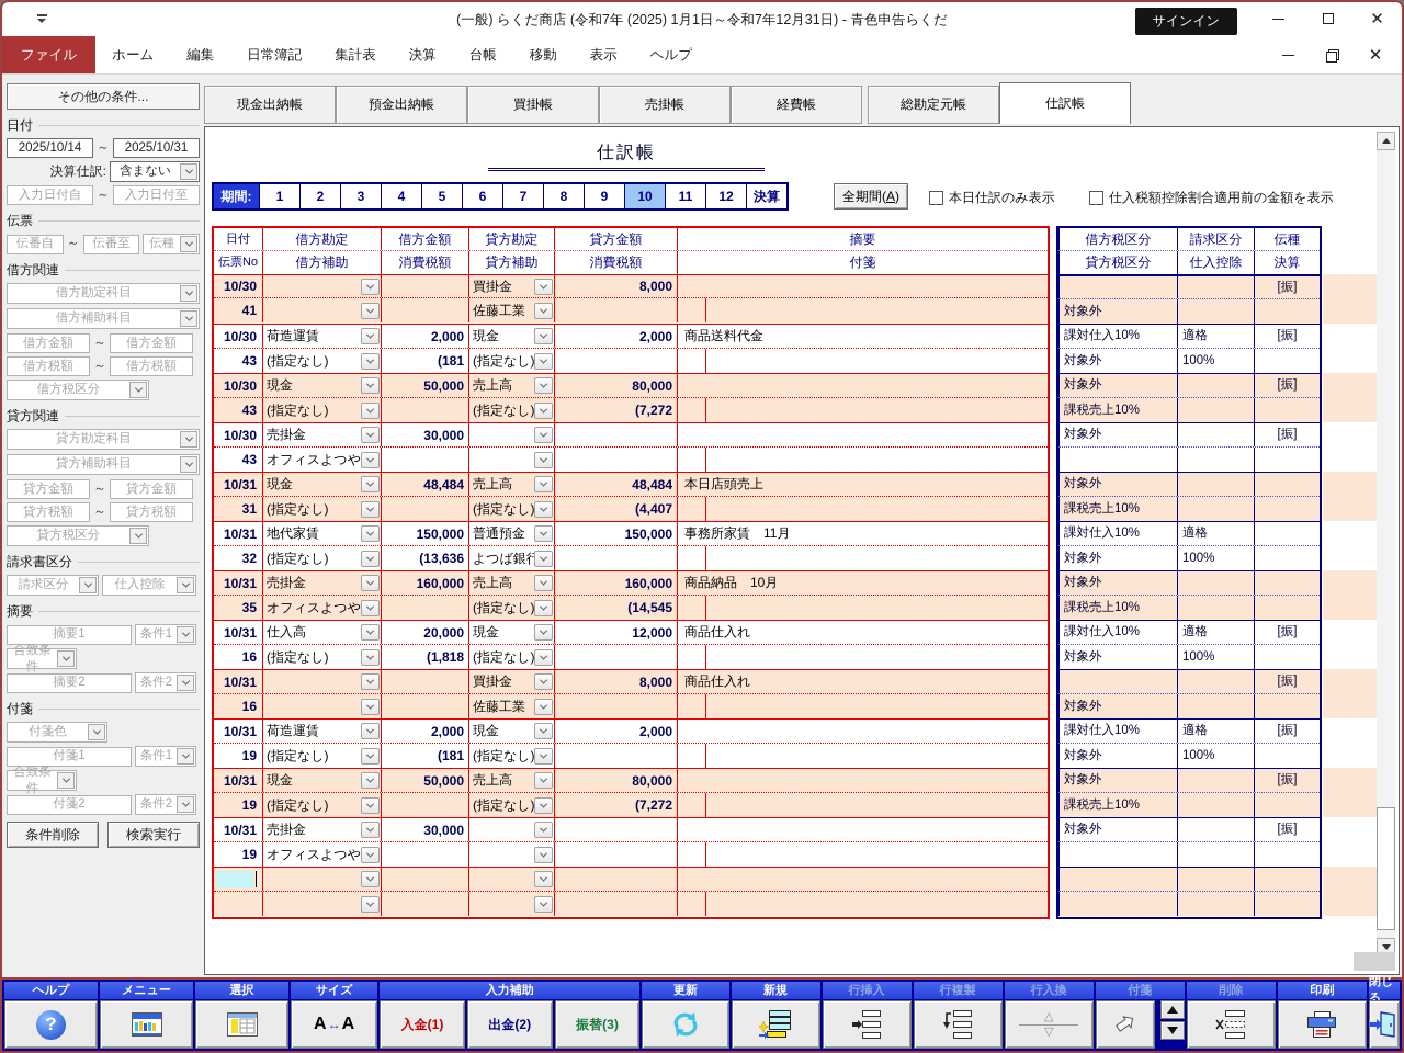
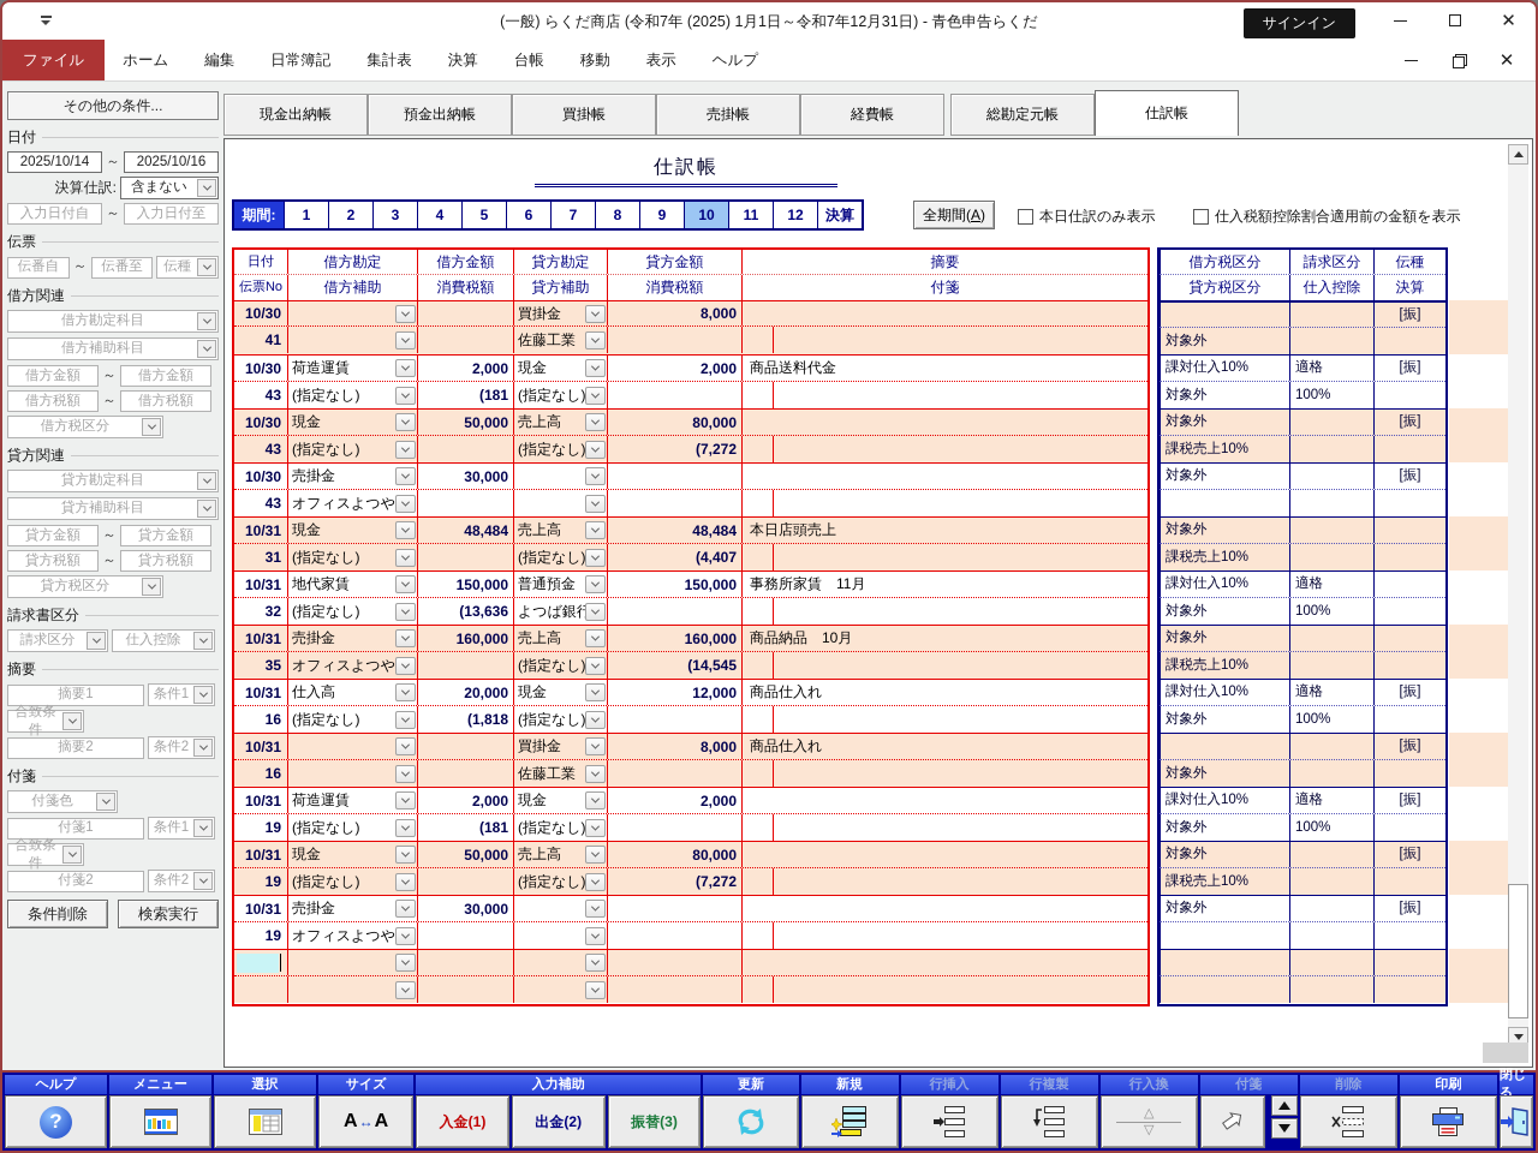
  (一般) らくだ商店 (令和7年 (2025) 1月1日～令和7年12月31日) - 青色申告らくだ
  サインイン
  ✕
  ファイル
  ホーム
  編集
  日常簿記
  集計表
  決算
  台帳
  移動
  表示
  ヘルプ
  ✕
  その他の条件...
  日付
  2025/10/14
  ～
- 2025/10/31
+ 2025/10/16
  決算仕訳:
  含まない
  入力日付自
  ～
  入力日付至
  伝票
  伝番自
  ～
  伝番至
  伝種
  借方関連
  借方勘定科目
  借方補助科目
  借方金額
  ～
  借方金額
  借方税額
  ～
  借方税額
  借方税区分
  貸方関連
  貸方勘定科目
  貸方補助科目
  貸方金額
  ～
  貸方金額
  貸方税額
  ～
  貸方税額
  貸方税区分
  請求書区分
  請求区分
  仕入控除
  摘要
  摘要1
  条件1
  合致条件
  摘要2
  条件2
  付箋
  付箋色
  付箋1
  条件1
  合致条件
  付箋2
  条件2
  条件削除
  検索実行
  現金出納帳
  預金出納帳
  買掛帳
  売掛帳
  経費帳
  総勘定元帳
  仕訳帳
  仕訳帳
  期間:
  1
  2
  3
  4
  5
  6
  7
  8
  9
  10
  11
  12
  決算
  全期間(
  A
  )
  本日仕訳のみ表示
  仕入税額控除割合適用前の金額を表示
  日付
  借方勘定
  借方金額
  貸方勘定
  貸方金額
  摘要
  伝票No
  借方補助
  消費税額
  貸方補助
  消費税額
  付箋
  10/30
  買掛金
  8,000
  41
  佐藤工業
  10/30
  荷造運賃
  2,000
  現金
  2,000
  商品送料代金
  43
  (指定なし)
  (181
  (指定なし)
  10/30
  現金
  50,000
  売上高
  80,000
  43
  (指定なし)
  (指定なし)
  (7,272
  10/30
  売掛金
  30,000
  43
  オフィスよつや
  10/31
  現金
  48,484
  売上高
  48,484
  本日店頭売上
  31
  (指定なし)
  (指定なし)
  (4,407
  10/31
  地代家賃
  150,000
  普通預金
  150,000
  事務所家賃 11月
  32
  (指定なし)
  (13,636
  よつば銀行
  10/31
  売掛金
  160,000
  売上高
  160,000
  商品納品 10月
  35
  オフィスよつや
  (指定なし)
  (14,545
  10/31
  仕入高
  20,000
  現金
  12,000
  商品仕入れ
  16
  (指定なし)
  (1,818
  (指定なし)
  10/31
  買掛金
  8,000
  商品仕入れ
  16
  佐藤工業
  10/31
  荷造運賃
  2,000
  現金
  2,000
  19
  (指定なし)
  (181
  (指定なし)
  10/31
  現金
  50,000
  売上高
  80,000
  19
  (指定なし)
  (指定なし)
  (7,272
  10/31
  売掛金
  30,000
  19
  オフィスよつや
  借方税区分
  請求区分
  伝種
  貸方税区分
  仕入控除
  決算
  [振]
  対象外
  課対仕入10%
  適格
  [振]
  対象外
  100%
  対象外
  [振]
  課税売上10%
  対象外
  [振]
  対象外
  課税売上10%
  課対仕入10%
  適格
  対象外
  100%
  対象外
  課税売上10%
  課対仕入10%
  適格
  [振]
  対象外
  100%
  [振]
  対象外
  課対仕入10%
  適格
  [振]
  対象外
  100%
  対象外
  [振]
  課税売上10%
  対象外
  [振]
  ヘルプ
  ?
  メニュー
  選択
  サイズ
  A
  ↔
  A
  入力補助
  入金(1)
  出金(2)
  振替(3)
  更新
  新規
  行挿入
  行複製
  行入換
  △
  ▽
  付箋
  削除
  印刷
  閉じる
